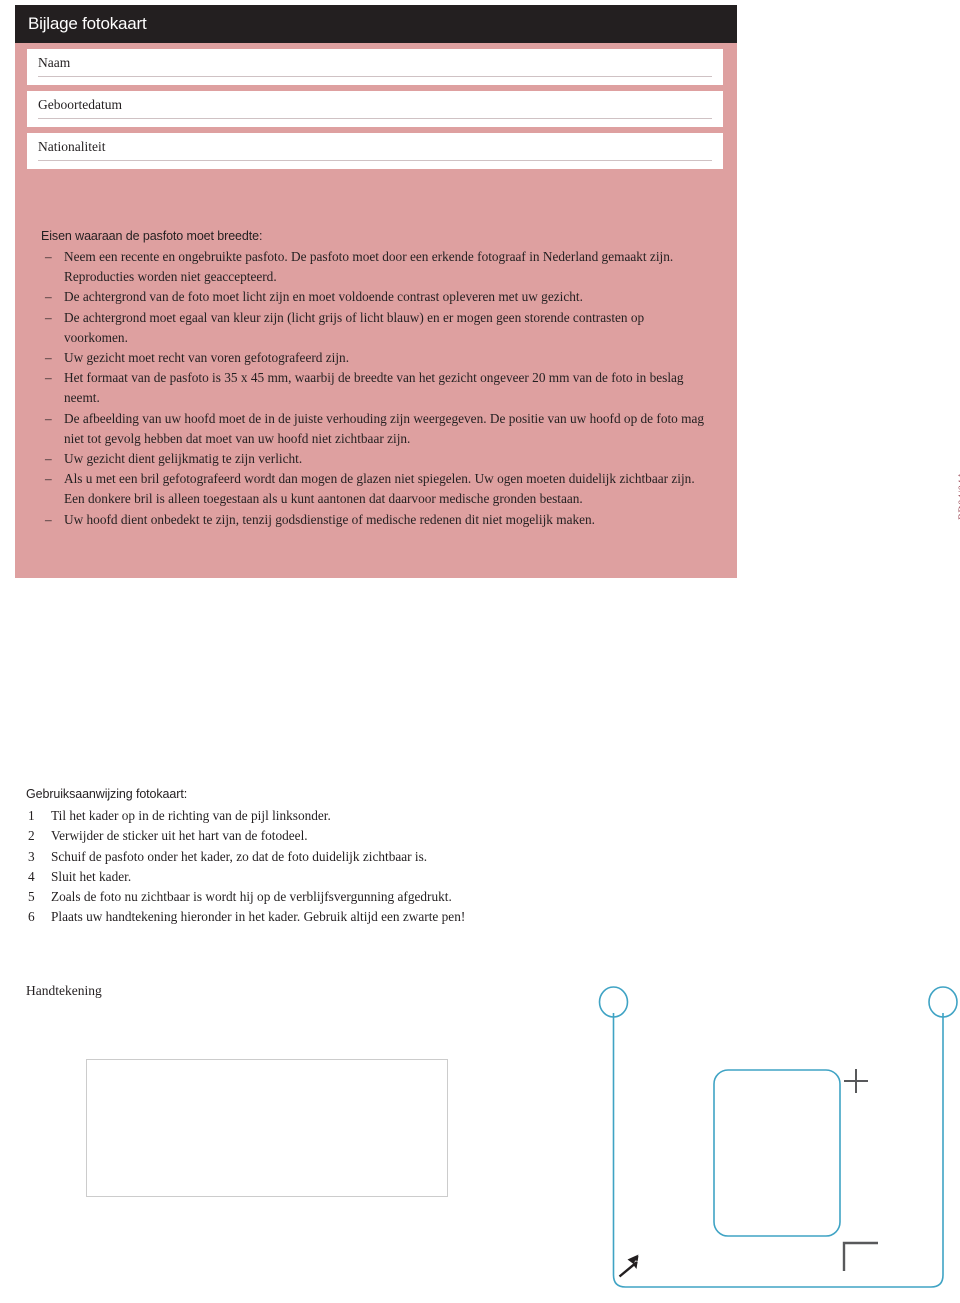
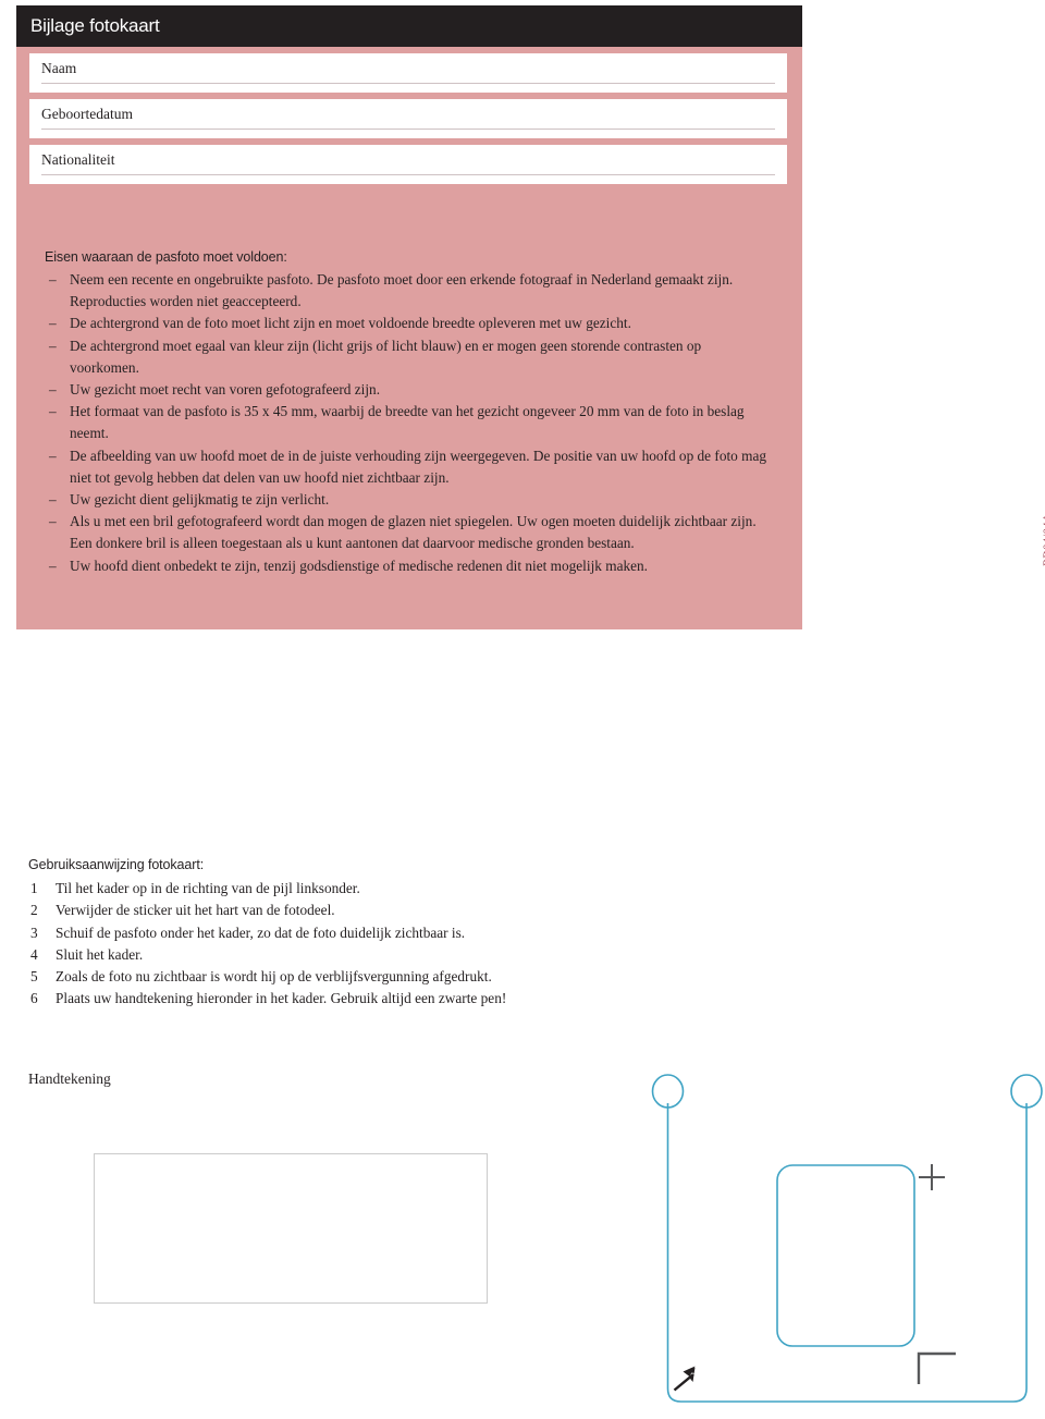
  Bijlage fotokaart
  Naam
  Geboortedatum
  Nationaliteit
- Eisen waaraan de pasfoto moet breedte:
+ Eisen waaraan de pasfoto moet voldoen:
  –
  Neem een recente en ongebruikte pasfoto. De pasfoto moet door een erkende fotograaf in Nederland gemaakt zijn. Reproducties worden niet geaccepteerd.
  –
- De achtergrond van de foto moet licht zijn en moet voldoende contrast opleveren met uw gezicht.
+ De achtergrond van de foto moet licht zijn en moet voldoende breedte opleveren met uw gezicht.
  –
  De achtergrond moet egaal van kleur zijn (licht grijs of licht blauw) en er mogen geen storende contrasten op voorkomen.
  –
  Uw gezicht moet recht van voren gefotografeerd zijn.
  –
  Het formaat van de pasfoto is 35 x 45 mm, waarbij de breedte van het gezicht ongeveer 20 mm van de foto in beslag neemt.
  –
- De afbeelding van uw hoofd moet de in de juiste verhouding zijn weergegeven. De positie van uw hoofd op de foto mag niet tot gevolg hebben dat moet van uw hoofd niet zichtbaar zijn.
+ De afbeelding van uw hoofd moet de in de juiste verhouding zijn weergegeven. De positie van uw hoofd op de foto mag niet tot gevolg hebben dat delen van uw hoofd niet zichtbaar zijn.
  –
  Uw gezicht dient gelijkmatig te zijn verlicht.
  –
  Als u met een bril gefotografeerd wordt dan mogen de glazen niet spiegelen. Uw ogen moeten duidelijk zichtbaar zijn. Een donkere bril is alleen toegestaan als u kunt aantonen dat daarvoor medische gronden bestaan.
  –
  Uw hoofd dient onbedekt te zijn, tenzij godsdienstige of medische redenen dit niet mogelijk maken.
  Gebruiksaanwijzing fotokaart:
  1
  Til het kader op in de richting van de pijl linksonder.
  2
  Verwijder de sticker uit het hart van de fotodeel.
  3
  Schuif de pasfoto onder het kader, zo dat de foto duidelijk zichtbaar is.
  4
  Sluit het kader.
  5
  Zoals de foto nu zichtbaar is wordt hij op de verblijfsvergunning afgedrukt.
  6
  Plaats uw handtekening hieronder in het kader. Gebruik altijd een zwarte pen!
  Handtekening
